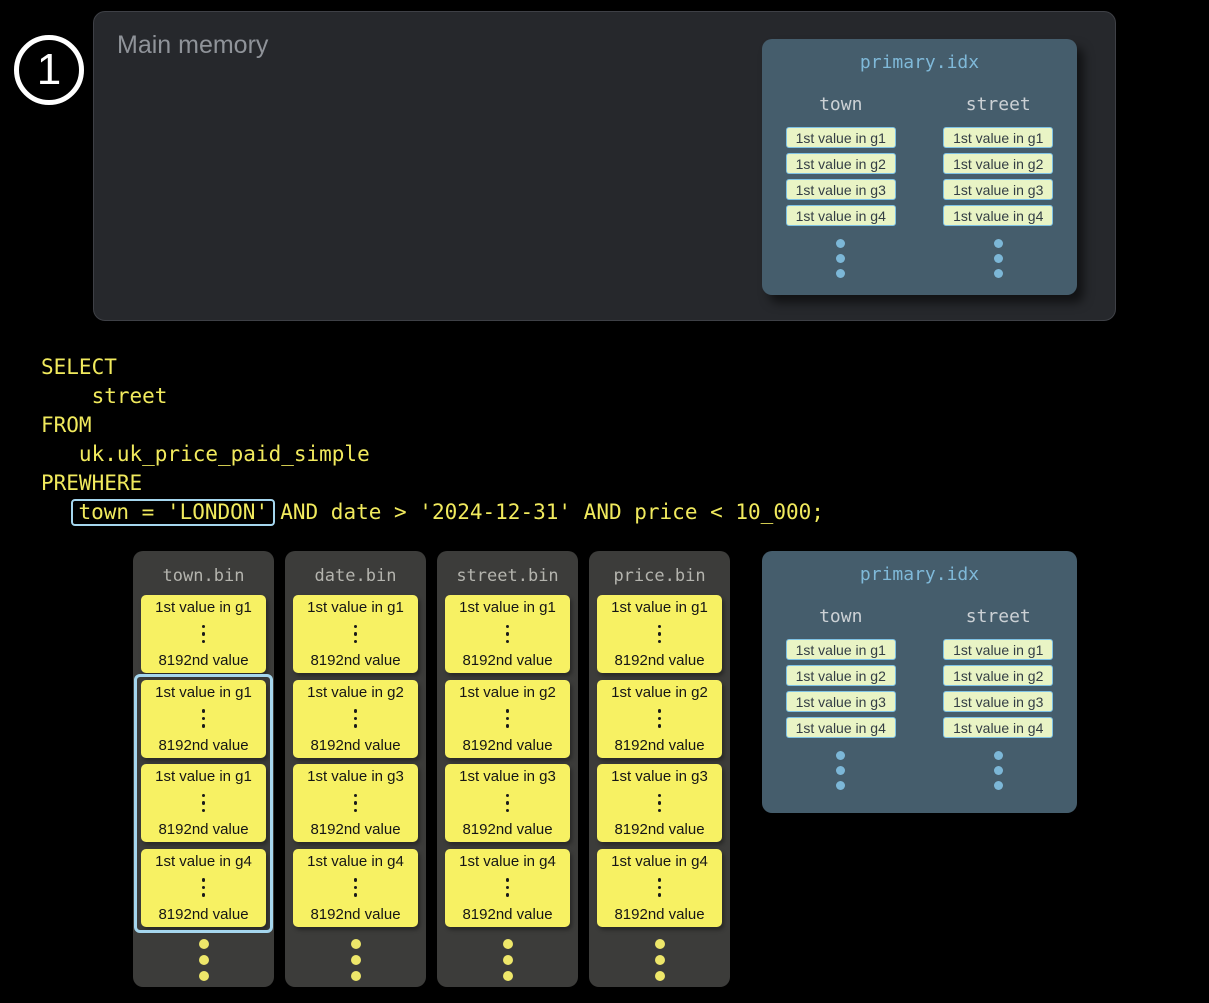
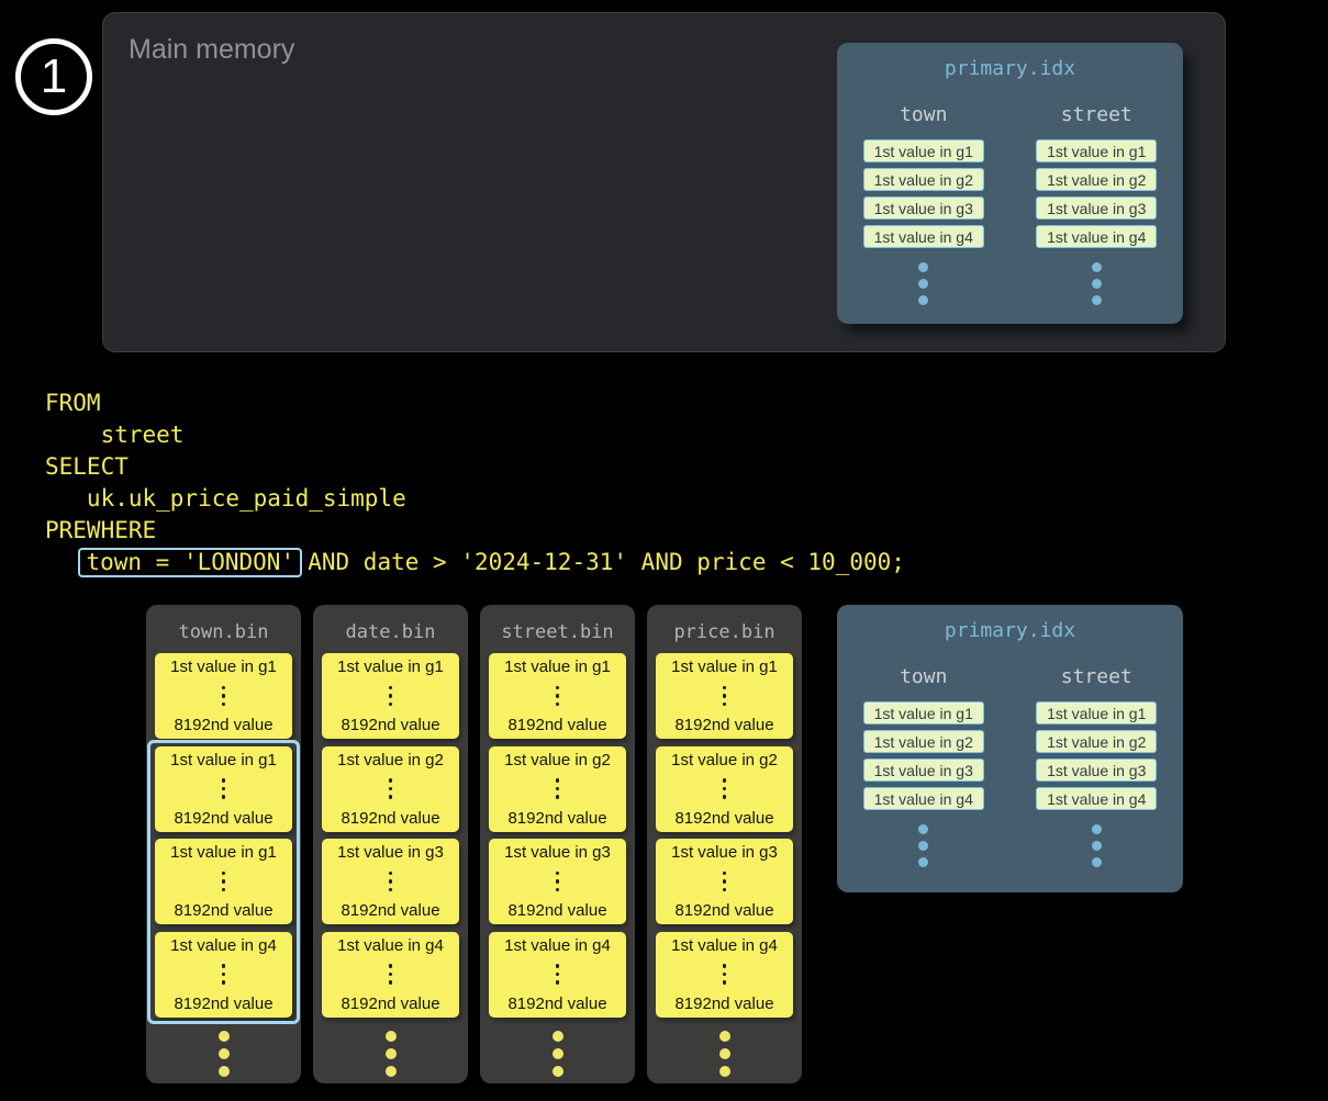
  1
  Main memory
  primary.idx
  town
  1st value in g1
  1st value in g2
  1st value in g3
  1st value in g4
  street
  1st value in g1
  1st value in g2
  1st value in g3
  1st value in g4
- SELECT
+ FROM
  street
- FROM
+ SELECT
  uk.uk_price_paid_simple
  PREWHERE
  town = 'LONDON' AND date > '2024-12-31' AND price < 10_000;
  town.bin
  1st value in g1
  8192nd value
  1st value in g1
  8192nd value
  1st value in g1
  8192nd value
  1st value in g4
  8192nd value
  date.bin
  1st value in g1
  8192nd value
  1st value in g2
  8192nd value
  1st value in g3
  8192nd value
  1st value in g4
  8192nd value
  street.bin
  1st value in g1
  8192nd value
  1st value in g2
  8192nd value
  1st value in g3
  8192nd value
  1st value in g4
  8192nd value
  price.bin
  1st value in g1
  8192nd value
  1st value in g2
  8192nd value
  1st value in g3
  8192nd value
  1st value in g4
  8192nd value
  primary.idx
  town
  1st value in g1
  1st value in g2
  1st value in g3
  1st value in g4
  street
  1st value in g1
  1st value in g2
  1st value in g3
  1st value in g4
